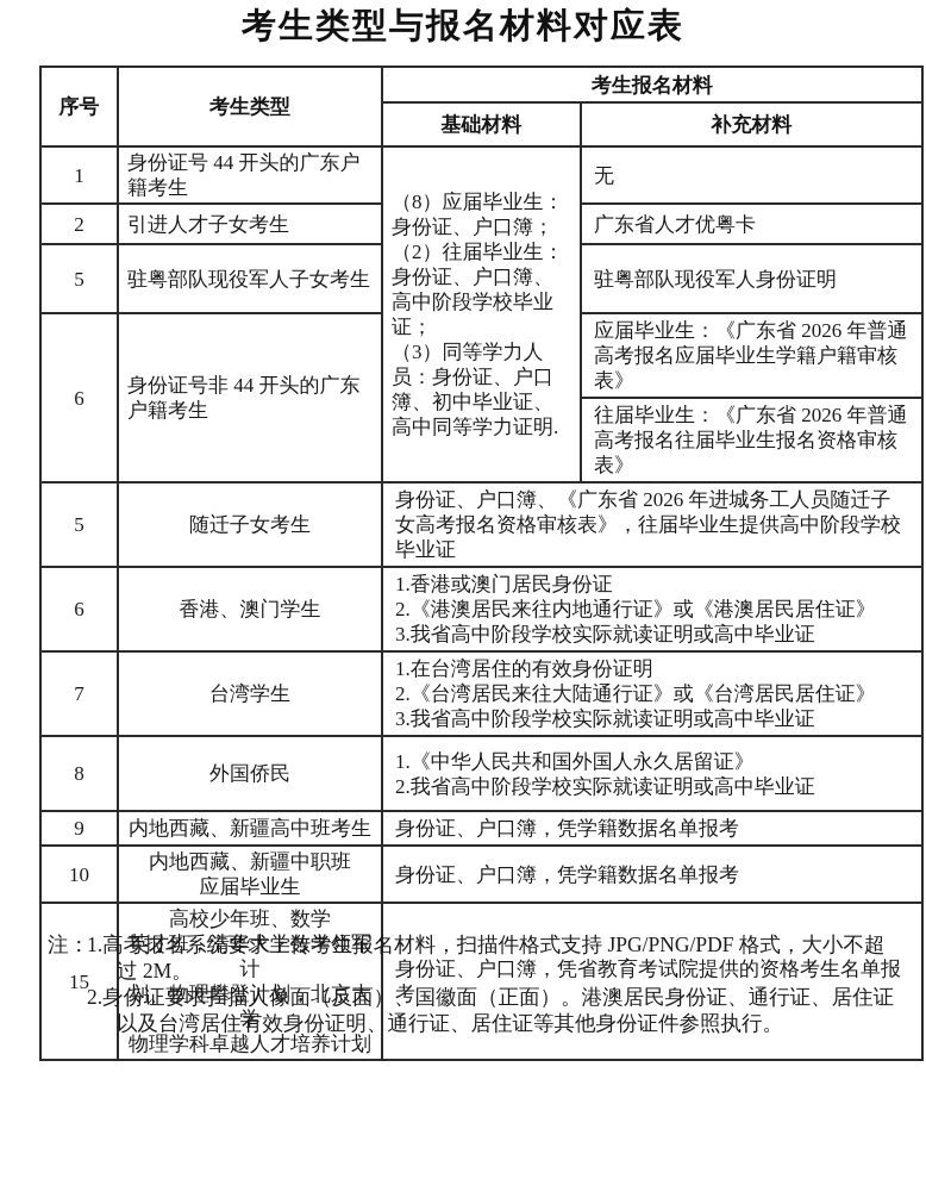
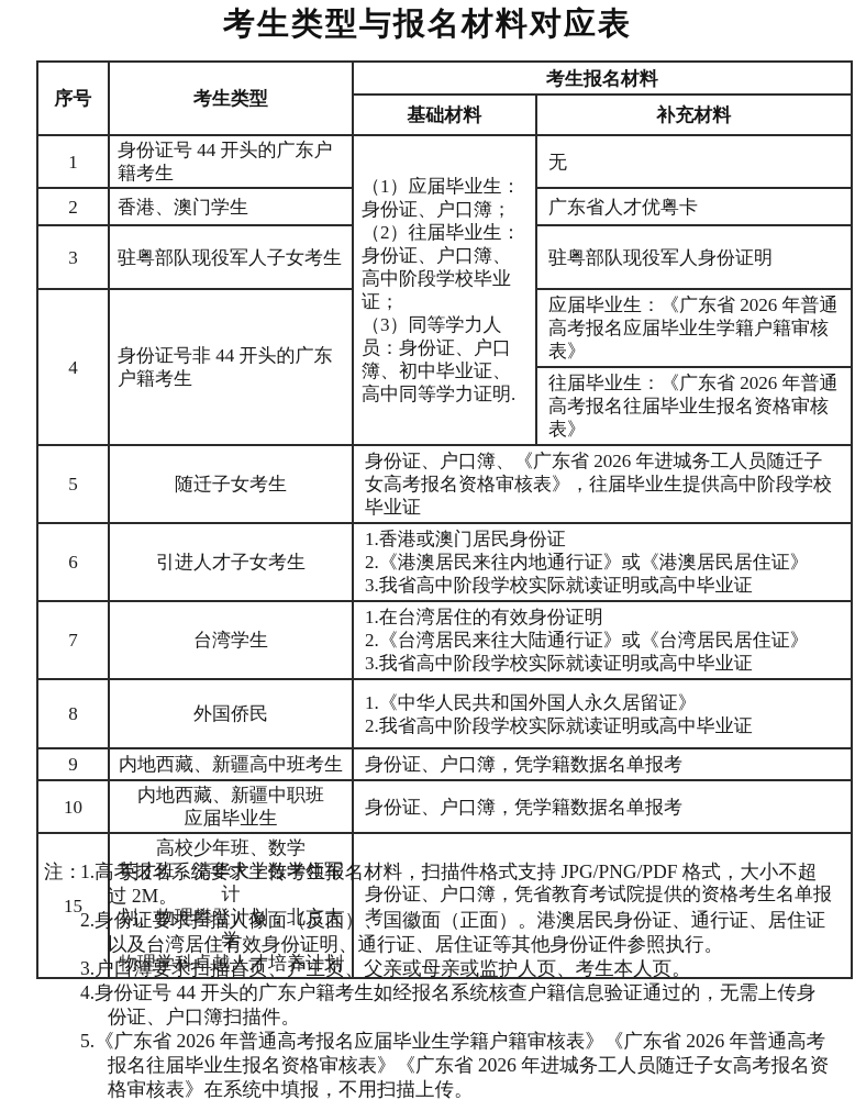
  考生类型与报名材料对应表
  序号	考生类型	考生报名材料
  基础材料	补充材料
- 1	身份证号 44 开头的广东户籍考生	（8）应届毕业生：身份证、户口簿； （2）往届毕业生：身份证、户口簿、高中阶段学校毕业证； （3）同等学力人员：身份证、户口簿、初中毕业证、高中同等学力证明.	无
+ 1	身份证号 44 开头的广东户籍考生	（1）应届毕业生：身份证、户口簿； （2）往届毕业生：身份证、户口簿、高中阶段学校毕业证； （3）同等学力人员：身份证、户口簿、初中毕业证、高中同等学力证明.	无
- 2	引进人才子女考生	广东省人才优粤卡
+ 2	香港、澳门学生	广东省人才优粤卡
- 5	驻粤部队现役军人子女考生	驻粤部队现役军人身份证明
+ 3	驻粤部队现役军人子女考生	驻粤部队现役军人身份证明
- 6	身份证号非 44 开头的广东户籍考生	应届毕业生：《广东省 2026 年普通高考报名应届毕业生学籍户籍审核表》
+ 4	身份证号非 44 开头的广东户籍考生	应届毕业生：《广东省 2026 年普通高考报名应届毕业生学籍户籍审核表》
  往届毕业生：《广东省 2026 年普通高考报名往届毕业生报名资格审核表》
  5	随迁子女考生	身份证、户口簿、《广东省 2026 年进城务工人员随迁子女高考报名资格审核表》，往届毕业生提供高中阶段学校毕业证
- 6	香港、澳门学生	1.香港或澳门居民身份证 2.《港澳居民来往内地通行证》或《港澳居民居住证》 3.我省高中阶段学校实际就读证明或高中毕业证
+ 6	引进人才子女考生	1.香港或澳门居民身份证 2.《港澳居民来往内地通行证》或《港澳居民居住证》 3.我省高中阶段学校实际就读证明或高中毕业证
  7	台湾学生	1.在台湾居住的有效身份证明 2.《台湾居民来往大陆通行证》或《台湾居民居住证》 3.我省高中阶段学校实际就读证明或高中毕业证
  8	外国侨民	1.《中华人民共和国外国人永久居留证》 2.我省高中阶段学校实际就读证明或高中毕业证
  9	内地西藏、新疆高中班考生	身份证、户口簿，凭学籍数据名单报考
  10	内地西藏、新疆中职班 应届毕业生	身份证、户口簿，凭学籍数据名单报考
  15	高校少年班、数学 英才班，清华大学数学领军计 划、物理攀登计划，北京大学 物理学科卓越人才培养计划	身份证、户口簿，凭省教育考试院提供的资格考生名单报考
  注：
  1.高考报名系统要求上传考生报名材料，扫描件格式支持 JPG/PNG/PDF 格式，大小不超过 2M。
  2.身份证要求扫描人像面（反面）、国徽面（正面）。港澳居民身份证、通行证、居住证以及台湾居住有效身份证明、通行证、居住证等其他身份证件参照执行。
+ 3.户口簿要求扫描首页、户主页、父亲或母亲或监护人页、考生本人页。
+ 4.身份证号 44 开头的广东户籍考生如经报名系统核查户籍信息验证通过的，无需上传身份证、户口簿扫描件。
+ 5.《广东省 2026 年普通高考报名应届毕业生学籍户籍审核表》《广东省 2026 年普通高考报名往届毕业生报名资格审核表》《广东省 2026 年进城务工人员随迁子女高考报名资格审核表》在系统中填报，不用扫描上传。
